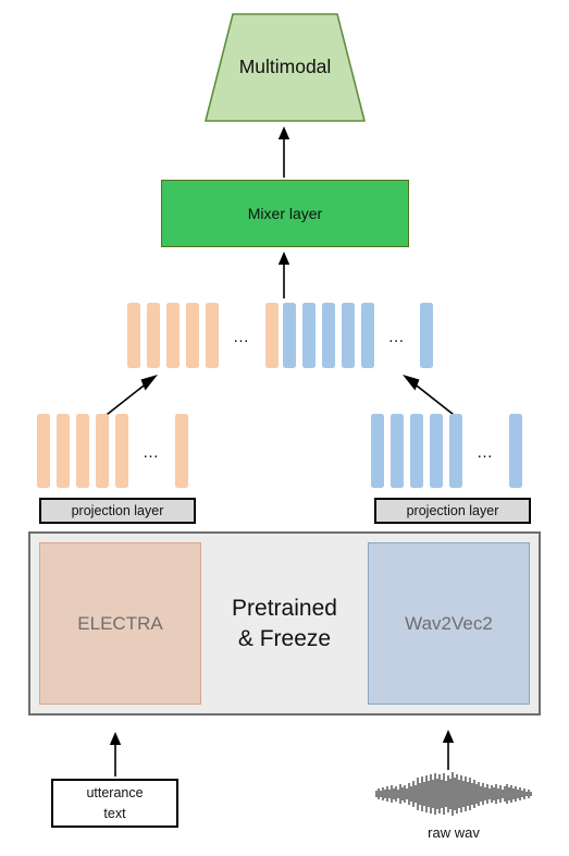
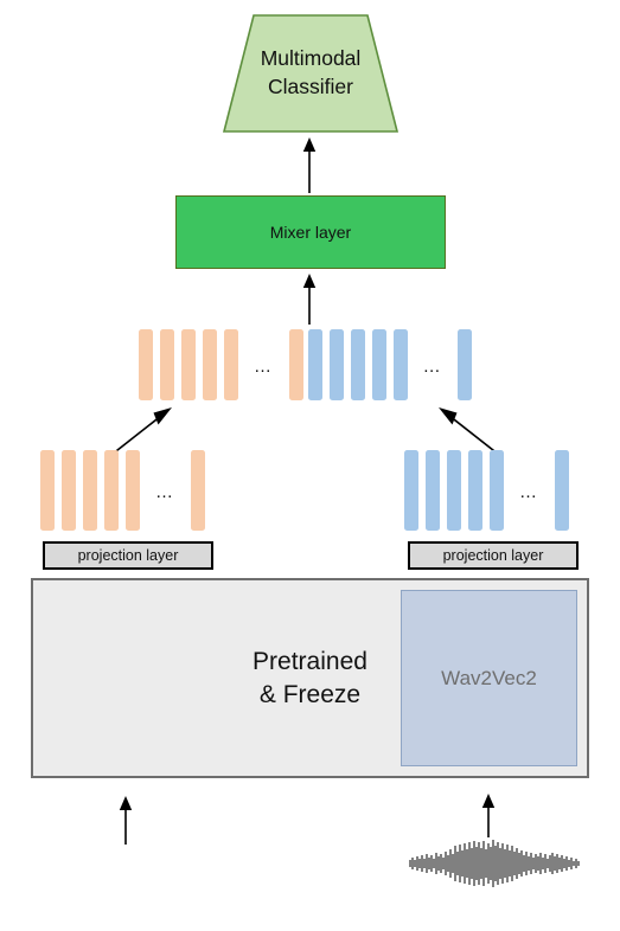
  Multimodal
+ Classifier
  Mixer layer
  …
  …
  …
  …
  projection layer
  projection layer
- ELECTRA
  Wav2Vec2
  Pretrained
  & Freeze
- utterance
- text
- raw wav
